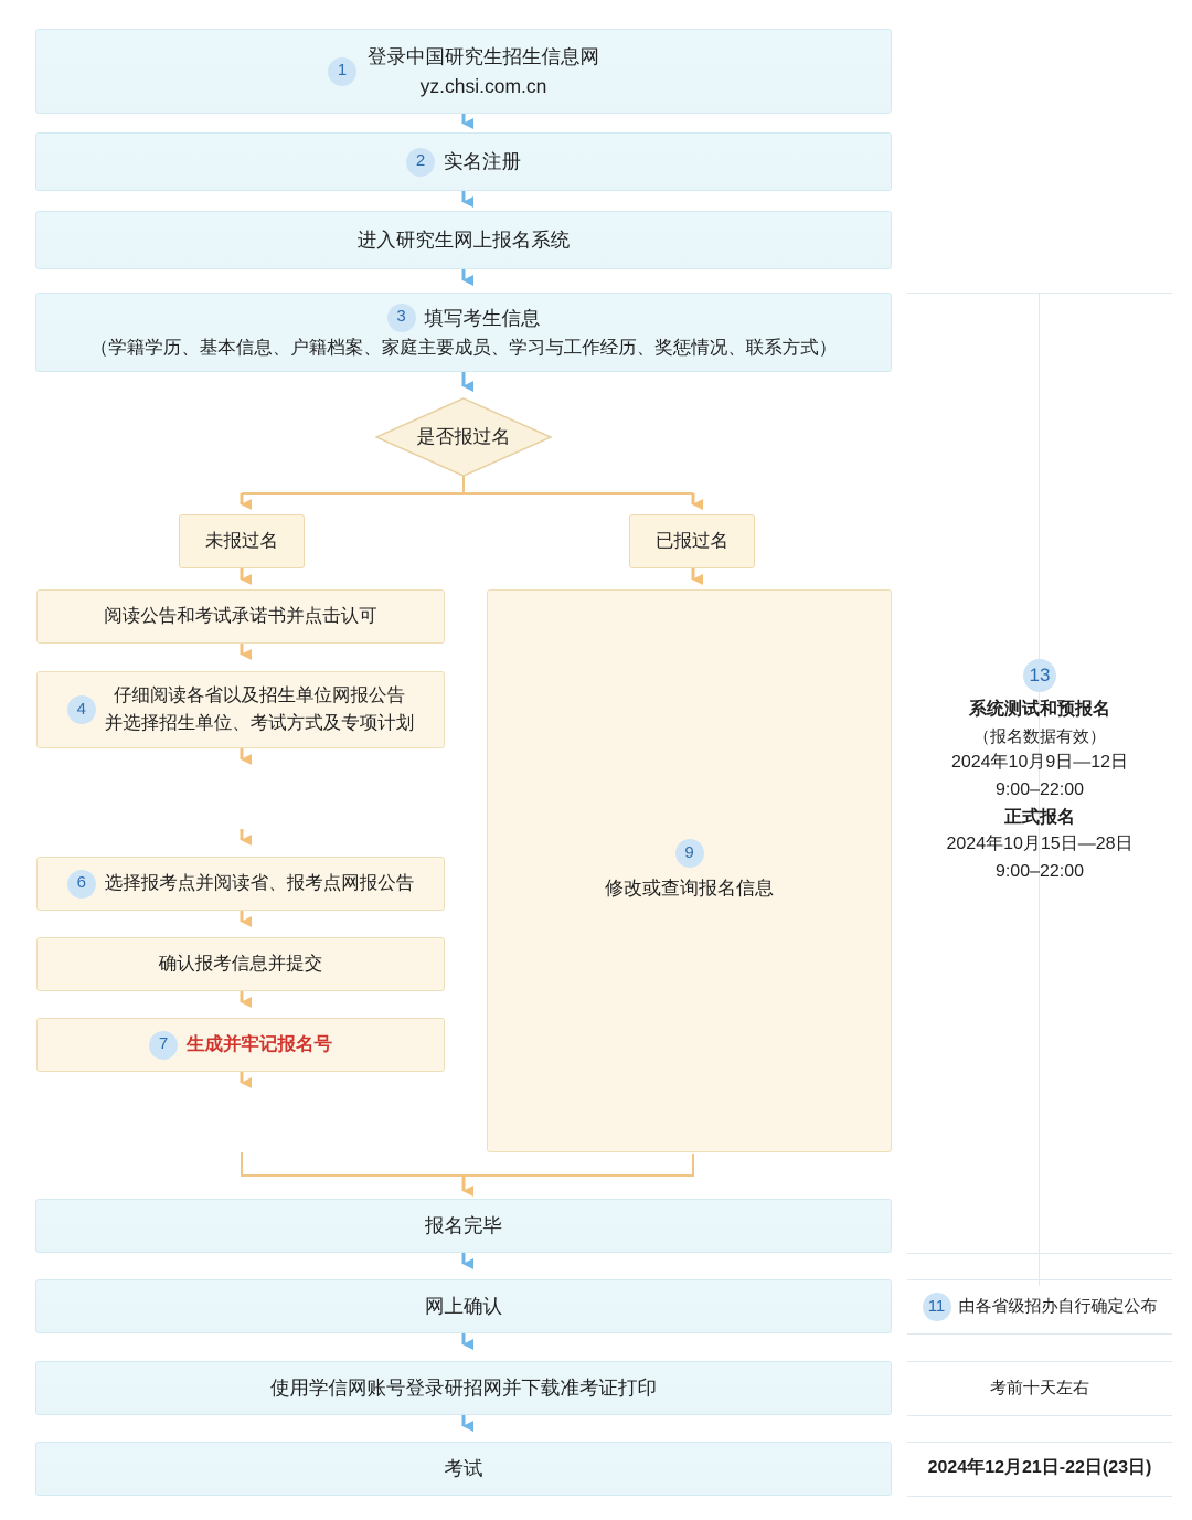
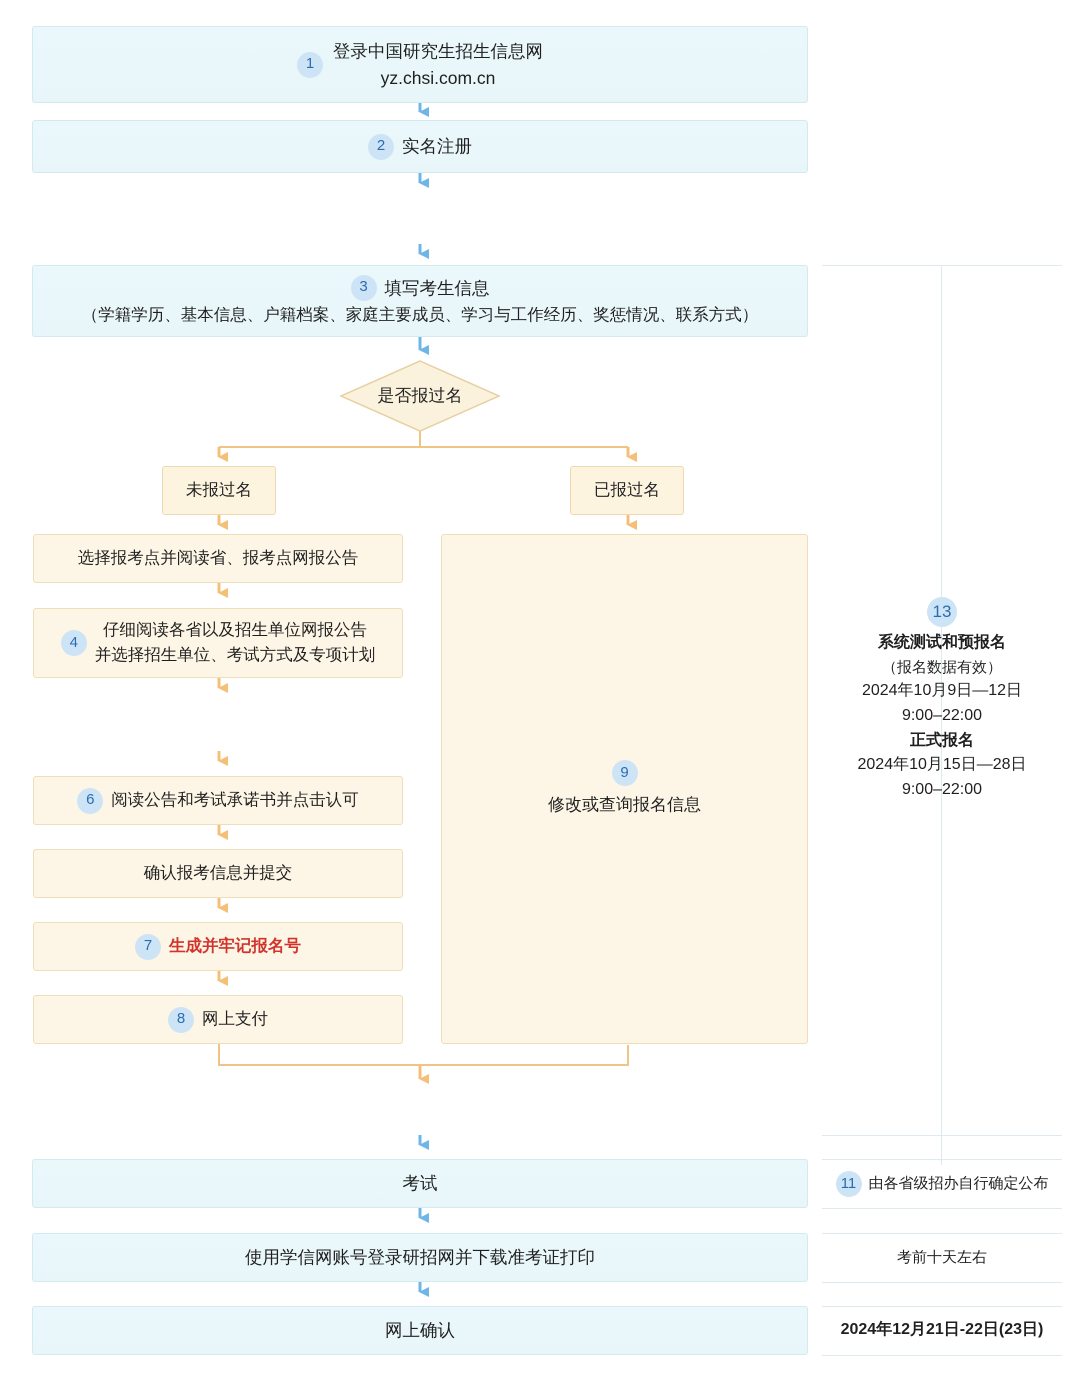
  1
  登录中国研究生招生信息网
  yz.chsi.com.cn
  2
  实名注册
- 进入研究生网上报名系统
  3
  填写考生信息
  （学籍学历、基本信息、户籍档案、家庭主要成员、学习与工作经历、奖惩情况、联系方式）
  是否报过名
  未报过名
  已报过名
- 阅读公告和考试承诺书并点击认可
+ 选择报考点并阅读省、报考点网报公告
  4
  仔细阅读各省以及招生单位网报公告
  并选择招生单位、考试方式及专项计划
  6
- 选择报考点并阅读省、报考点网报公告
+ 阅读公告和考试承诺书并点击认可
  确认报考信息并提交
  7
  生成并牢记报名号
+ 8
+ 网上支付
  9
  修改或查询报名信息
- 报名完毕
- 网上确认
+ 考试
  使用学信网账号登录研招网并下载准考证打印
- 考试
+ 网上确认
  13
  系统测试和预报名
  （报名数据有效）
  2024年10月9日—12日
  9:00–22:00
  正式报名
  2024年10月15日—28日
  9:00–22:00
  11
  由各省级招办自行确定公布
  考前十天左右
  2024年12月21日-22日(23日)
